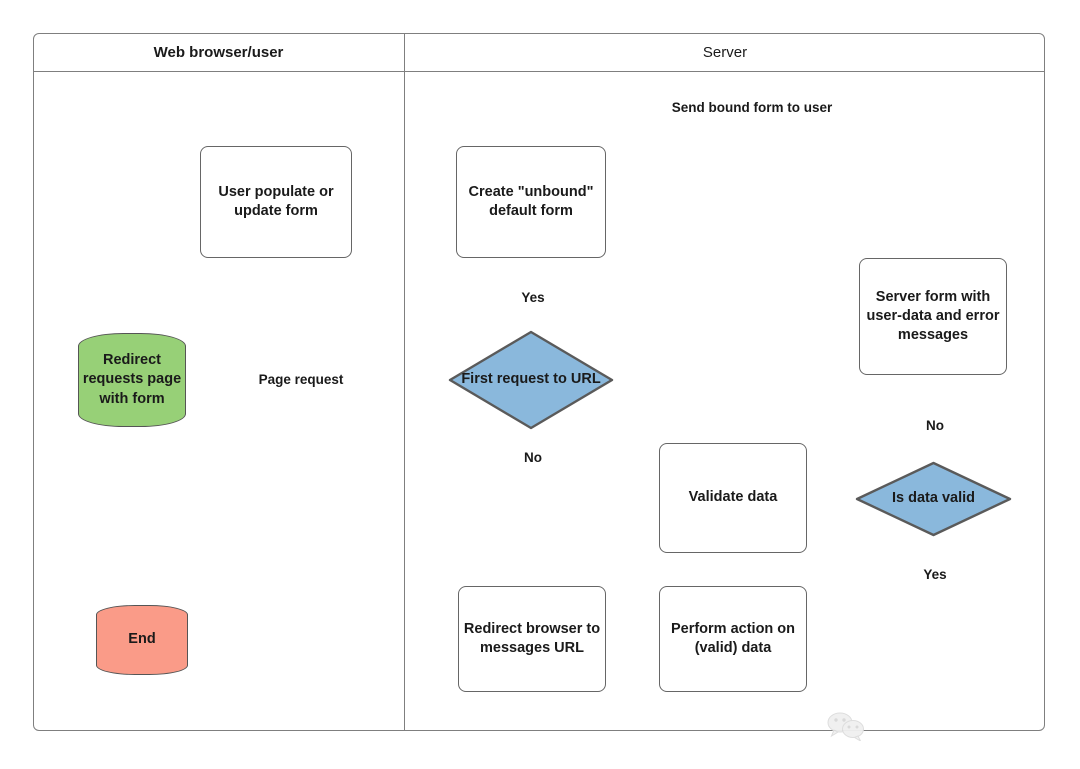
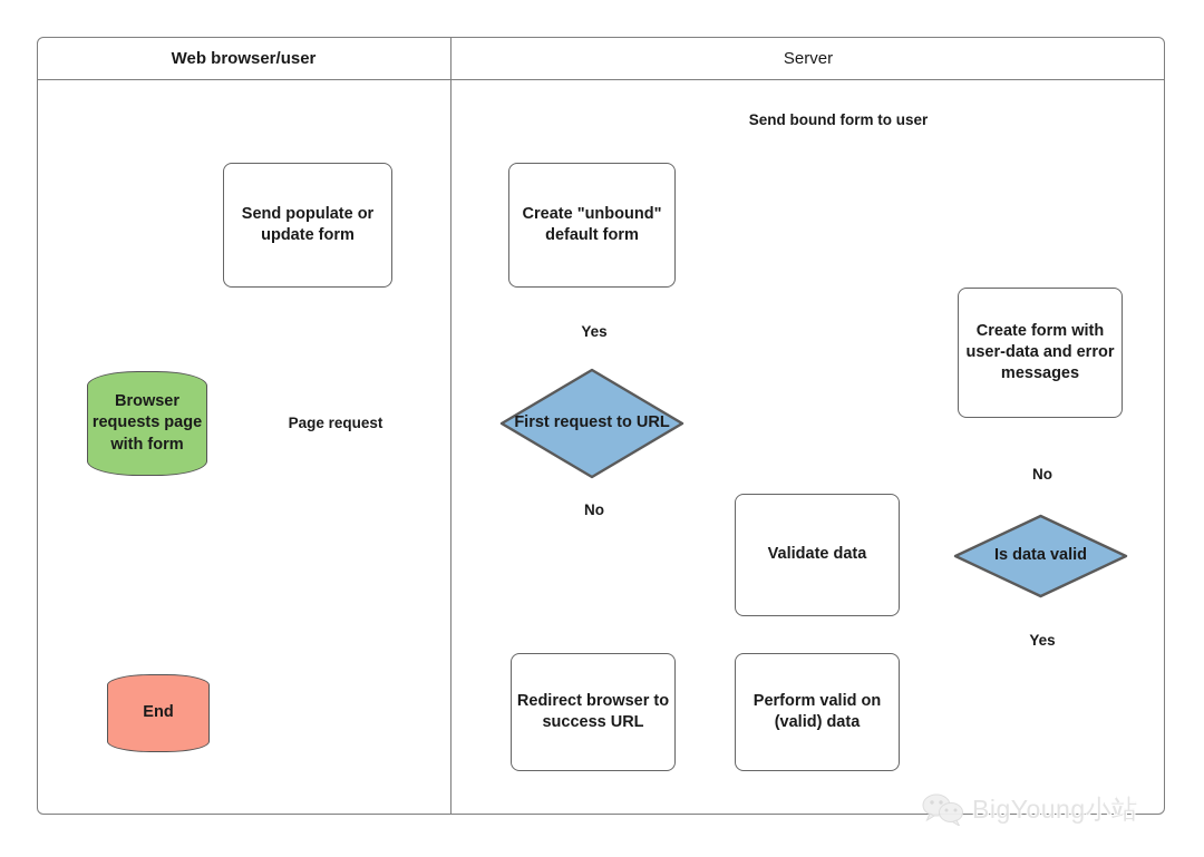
  Web browser/user
  Server
- Redirect requests page with form
+ Browser requests page with form
  End
- User populate or update form
+ Send populate or update form
  Create "unbound" default form
  First request to URL
- Server form with user-data and error messages
+ Create form with user-data and error messages
  Validate data
  Is data valid
- Perform action on (valid) data
+ Perform valid on (valid) data
- Redirect browser to messages URL
+ Redirect browser to success URL
  Page request
  Yes
  No
  No
  Yes
  Send bound form to user
+ BigYoung小站
